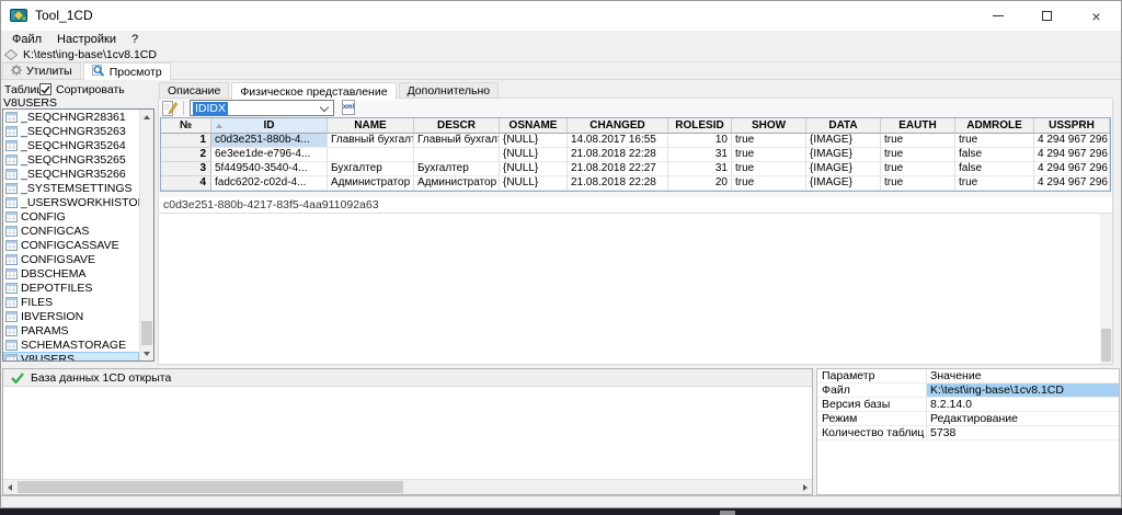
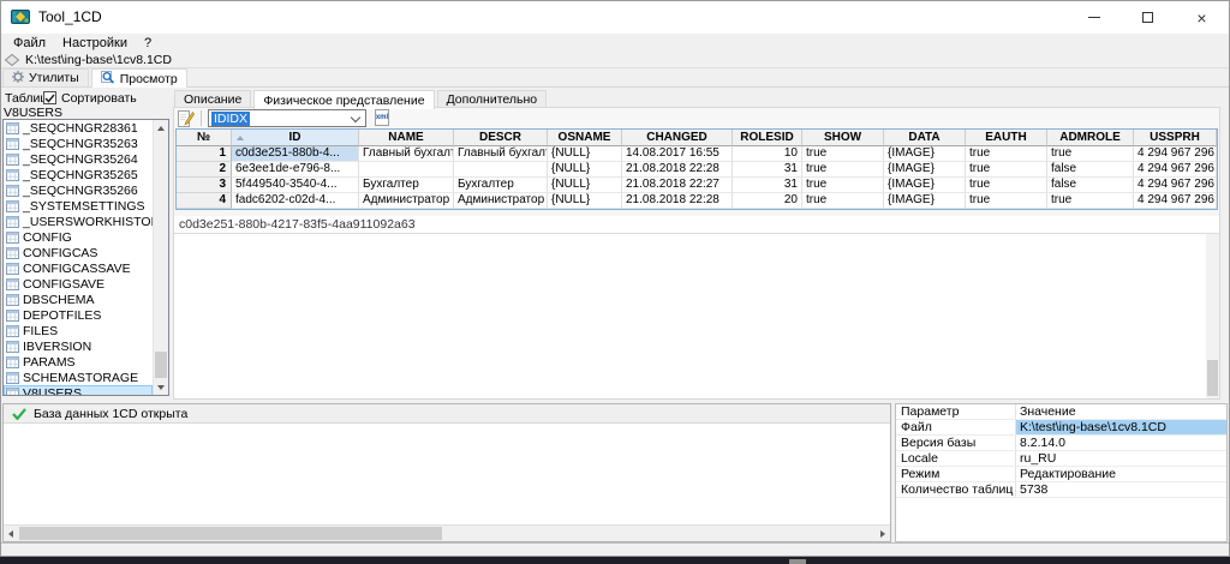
  Tool_1CD
  ×
  Файл
  Настройки
  ?
  K:\test\ing-base\1cv8.1CD
  Утилиты
  Просмотр
  Табли
  Сортировать
  V8USERS
  _SEQCHNGR28361
  _SEQCHNGR35263
  _SEQCHNGR35264
  _SEQCHNGR35265
  _SEQCHNGR35266
  _SYSTEMSETTINGS
  _USERSWORKHISTO
  CONFIG
  CONFIGCAS
  CONFIGCASSAVE
  CONFIGSAVE
  DBSCHEMA
  DEPOTFILES
  FILES
  IBVERSION
  PARAMS
  SCHEMASTORAGE
  V8USERS
  Описание
  Физическое представление
  Дополнительно
  IDIDX
  №
  ID
  NAME
  DESCR
  OSNAME
  CHANGED
  ROLESID
  SHOW
  DATA
  EAUTH
  ADMROLE
  USSPRH
  1
  c0d3e251-880b-4...
  Главный бухгалт
  Главный бухгал
  {NULL}
  14.08.2017 16:55
  10
  true
  {IMAGE}
  true
  true
  4 294 967 296
  2
- 6e3ee1de-e796-4...
+ 6e3ee1de-e796-8...
  {NULL}
  21.08.2018 22:28
  31
  true
  {IMAGE}
  true
  false
  4 294 967 296
  3
  5f449540-3540-4...
  Бухгалтер
  Бухгалтер
  {NULL}
  21.08.2018 22:27
  31
  true
  {IMAGE}
  true
  false
  4 294 967 296
  4
  fadc6202-c02d-4...
  Администратор
  Администратор
  {NULL}
  21.08.2018 22:28
  20
  true
  {IMAGE}
  true
  true
  4 294 967 296
  c0d3e251-880b-4217-83f5-4aa911092a63
  База данных 1CD открыта
  Параметр
  Значение
  Файл
  K:\test\ing-base\1cv8.1CD
  Версия базы
  8.2.14.0
+ Locale
+ ru_RU
  Режим
  Редактирование
  Количество таблиц
  5738
